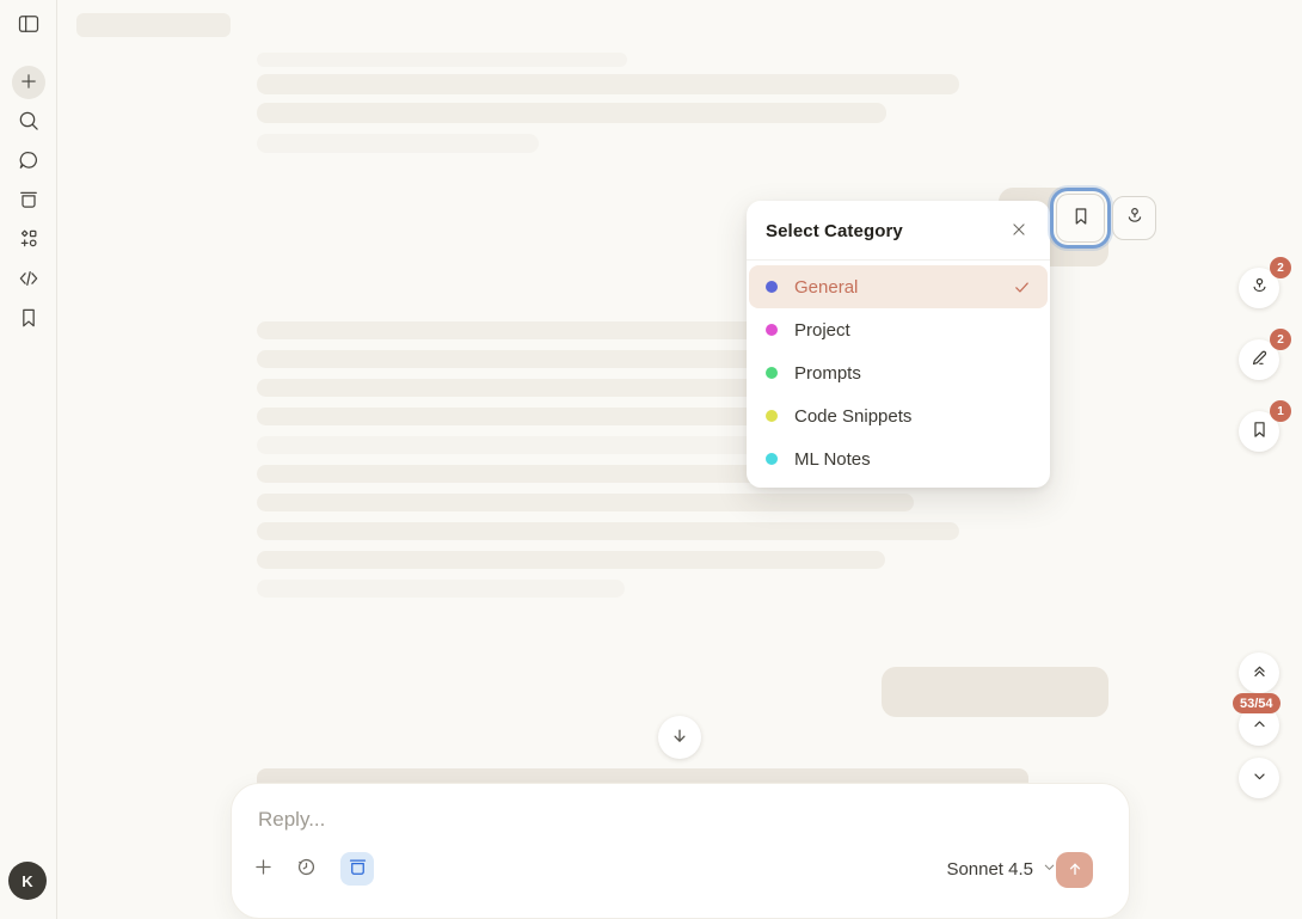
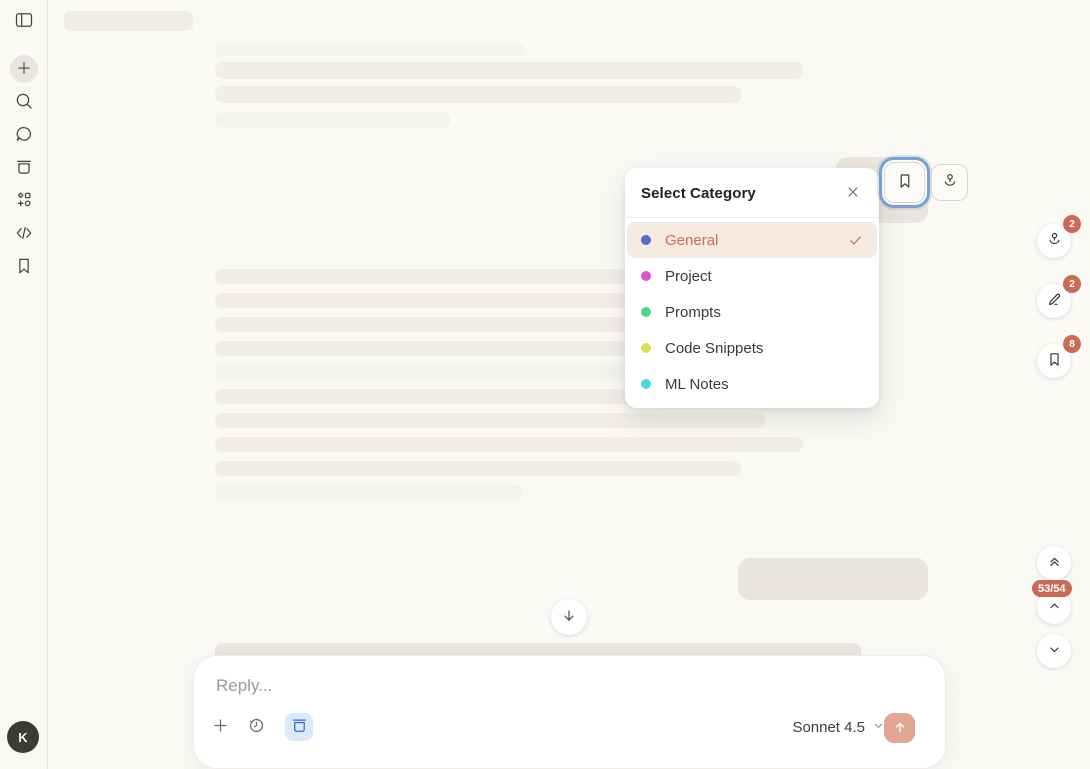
  K
  Select Category
  General
  Project
  Prompts
  Code Snippets
  ML Notes
  2
  2
- 1
+ 8
  53/54
  Reply...
  Sonnet 4.5
